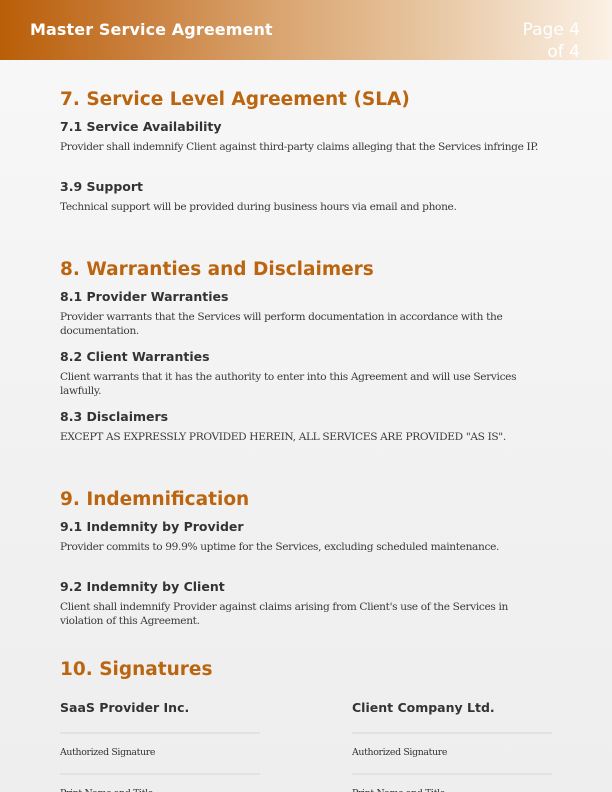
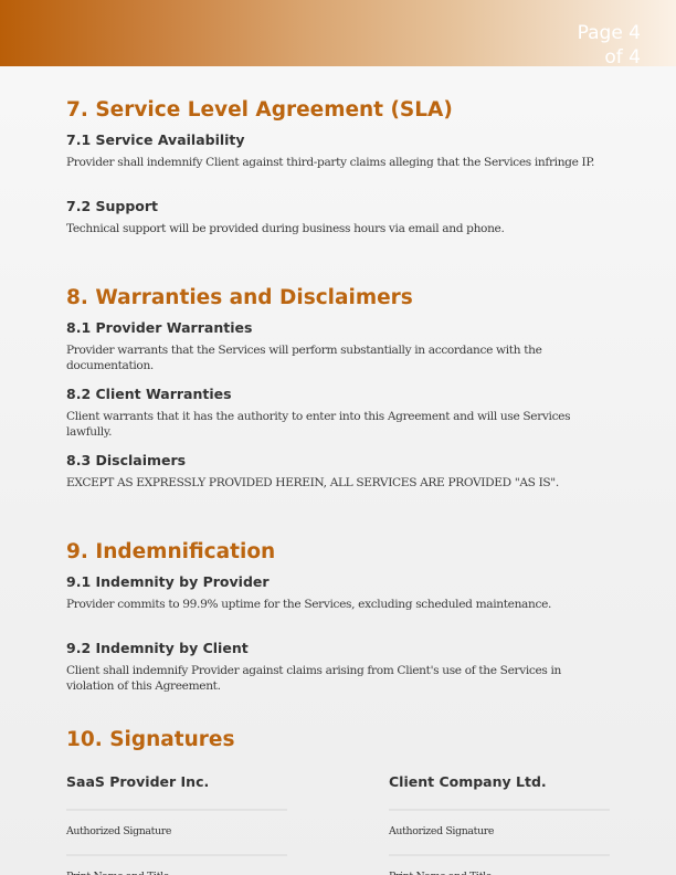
- Master Service Agreement
  Page 4
  of 4
  7. Service Level Agreement (SLA)
  7.1 Service Availability
  Provider shall indemnify Client against third-party claims alleging that the Services infringe IP.
- 3.9 Support
+ 7.2 Support
  Technical support will be provided during business hours via email and phone.
  8. Warranties and Disclaimers
  8.1 Provider Warranties
- Provider warrants that the Services will perform documentation in accordance with the documentation.
+ Provider warrants that the Services will perform substantially in accordance with the documentation.
  8.2 Client Warranties
  Client warrants that it has the authority to enter into this Agreement and will use Services lawfully.
  8.3 Disclaimers
  EXCEPT AS EXPRESSLY PROVIDED HEREIN, ALL SERVICES ARE PROVIDED "AS IS".
  9. Indemnification
  9.1 Indemnity by Provider
  Provider commits to 99.9% uptime for the Services, excluding scheduled maintenance.
  9.2 Indemnity by Client
  Client shall indemnify Provider against claims arising from Client's use of the Services in violation of this Agreement.
  10. Signatures
  SaaS Provider Inc.
  Authorized Signature
  Client Company Ltd.
  Authorized Signature
